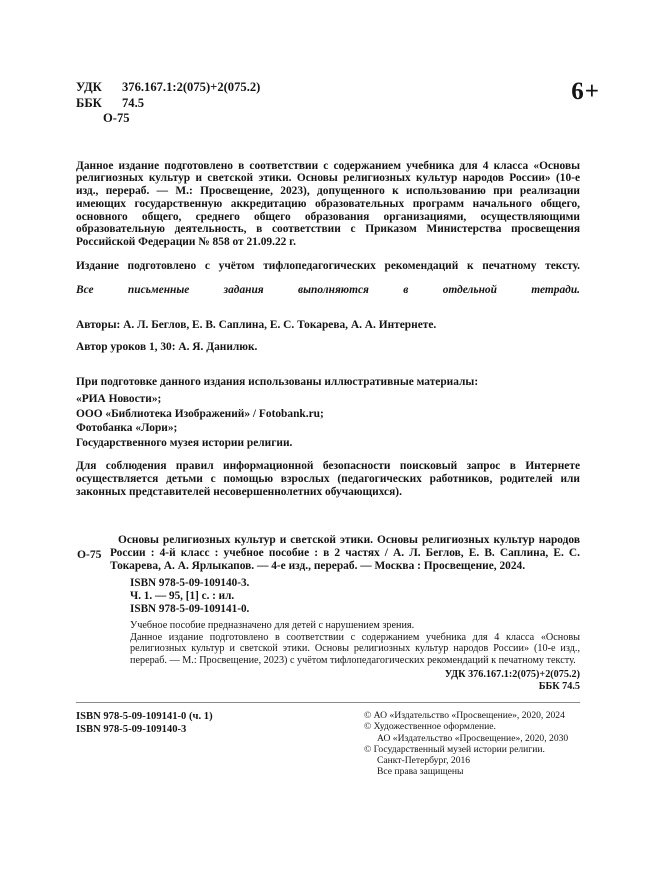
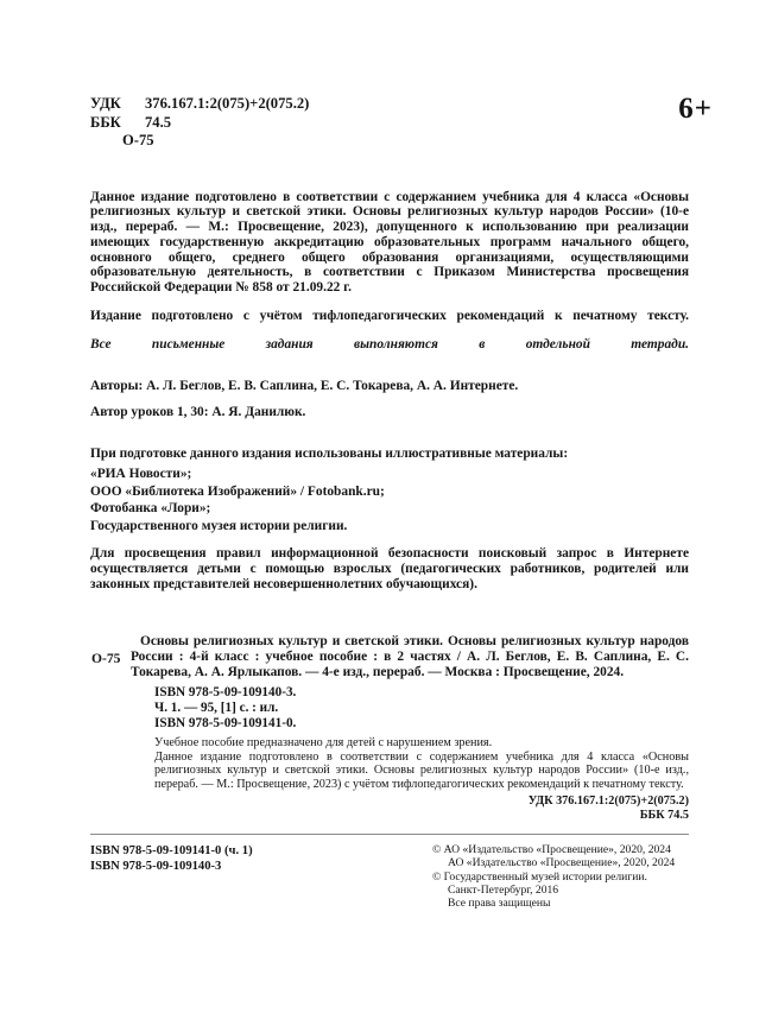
  УДК
  376.167.1:2(075)+2(075.2)
  ББК
  74.5
  О-75
  6+
  Данное издание подготовлено в соответствии с содержанием учебника для 4 класса «Основы религиозных культур и светской этики. Основы религиозных культур народов России» (10-е изд., перераб. — М.: Просвещение, 2023), допущенного к использованию при реализации имеющих государственную аккредитацию образовательных программ начального общего, основного общего, среднего общего образования организациями, осуществляющими образовательную деятельность, в соответствии с Приказом Министерства просвещения Российской Федерации № 858 от 21.09.22 г.
  Издание подготовлено с учётом тифлопедагогических рекомендаций к печатному тексту.
  Все письменные задания выполняются в отдельной тетради.
  Авторы: А. Л. Беглов, Е. В. Саплина, Е. С. Токарева, А. А. Интернете.
  Автор уроков 1, 30: А. Я. Данилюк.
  При подготовке данного издания использованы иллюстративные материалы:
  «РИА Новости»;
  ООО «Библиотека Изображений» / Fotobank.ru;
  Фотобанка «Лори»;
  Государственного музея истории религии.
- Для соблюдения правил информационной безопасности поисковый запрос в Интернете осуществляется детьми с помощью взрослых (педагогических работников, родителей или законных представителей несовершеннолетних обучающихся).
+ Для просвещения правил информационной безопасности поисковый запрос в Интернете осуществляется детьми с помощью взрослых (педагогических работников, родителей или законных представителей несовершеннолетних обучающихся).
  О-75
  Основы религиозных культур и светской этики. Основы религиозных культур народов России : 4-й класс : учебное пособие : в 2 частях / А. Л. Беглов, Е. В. Саплина, Е. С. Токарева, А. А. Ярлыкапов. — 4-е изд., перераб. — Москва : Просвещение, 2024.
  ISBN 978-5-09-109140-3.
  Ч. 1. — 95, [1] с. : ил.
  ISBN 978-5-09-109141-0.
  Учебное пособие предназначено для детей с нарушением зрения.
  Данное издание подготовлено в соответствии с содержанием учебника для 4 класса «Основы религиозных культур и светской этики. Основы религиозных культур народов России» (10-е изд., перераб. — М.: Просвещение, 2023) с учётом тифлопедагогических рекомендаций к печатному тексту.
  УДК 376.167.1:2(075)+2(075.2)
  ББК 74.5
  ISBN 978-5-09-109141-0 (ч. 1)
  ISBN 978-5-09-109140-3
  © АО «Издательство «Просвещение», 2020, 2024
- © Художественное оформление.
- АО «Издательство «Просвещение», 2020, 2030
+ АО «Издательство «Просвещение», 2020, 2024
  © Государственный музей истории религии.
  Санкт-Петербург, 2016
  Все права защищены
